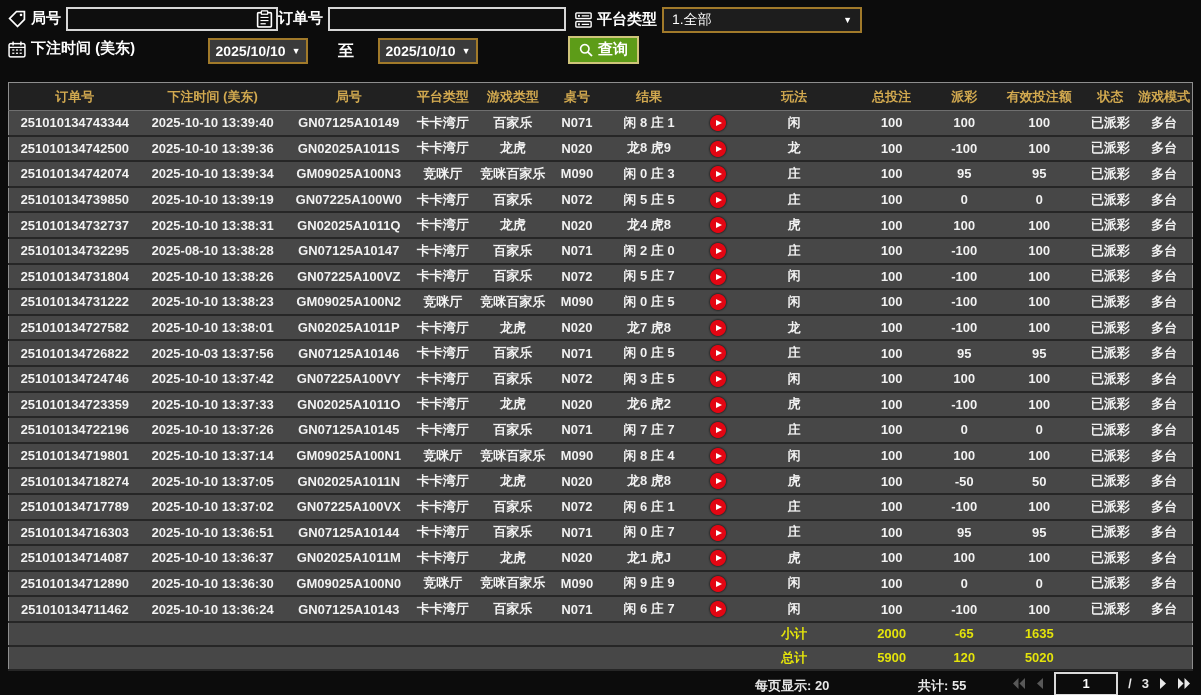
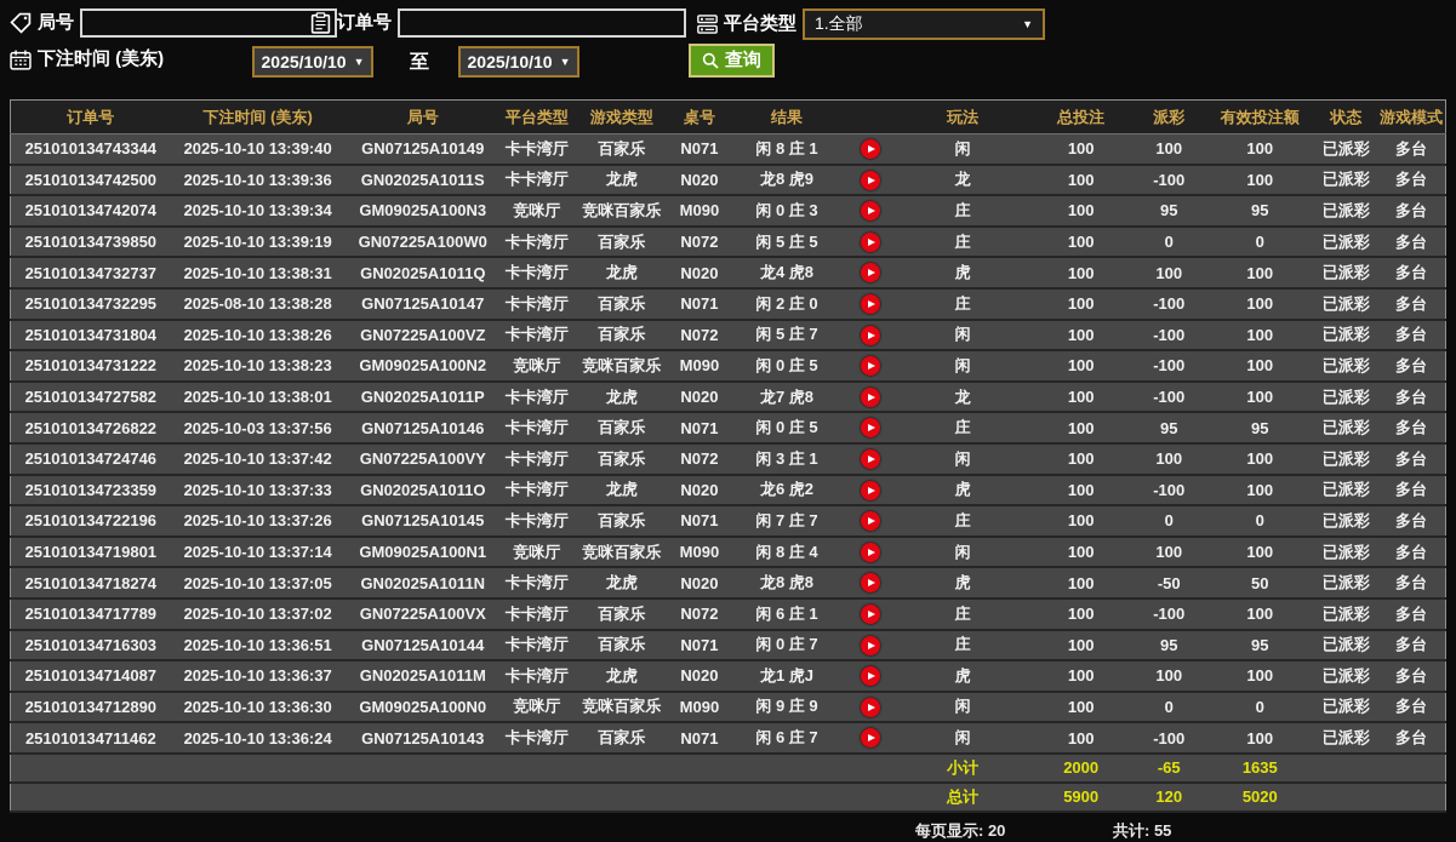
  局号
  订单号
  平台类型
  1.全部
  ▼
  下注时间 (美东)
  2025/10/10
  ▼
  至
  2025/10/10
  ▼
  查询
  订单号	下注时间 (美东)	局号	平台类型	游戏类型	桌号	结果		玩法	总投注	派彩	有效投注额	状态	游戏模式
  251010134743344	2025-10-10 13:39:40	GN07125A10149	卡卡湾厅	百家乐	N071	闲 8 庄 1		闲	100	100	100	已派彩	多台
  251010134742500	2025-10-10 13:39:36	GN02025A1011S	卡卡湾厅	龙虎	N020	龙8 虎9		龙	100	-100	100	已派彩	多台
  251010134742074	2025-10-10 13:39:34	GM09025A100N3	竞咪厅	竞咪百家乐	M090	闲 0 庄 3		庄	100	95	95	已派彩	多台
  251010134739850	2025-10-10 13:39:19	GN07225A100W0	卡卡湾厅	百家乐	N072	闲 5 庄 5		庄	100	0	0	已派彩	多台
  251010134732737	2025-10-10 13:38:31	GN02025A1011Q	卡卡湾厅	龙虎	N020	龙4 虎8		虎	100	100	100	已派彩	多台
  251010134732295	2025-08-10 13:38:28	GN07125A10147	卡卡湾厅	百家乐	N071	闲 2 庄 0		庄	100	-100	100	已派彩	多台
  251010134731804	2025-10-10 13:38:26	GN07225A100VZ	卡卡湾厅	百家乐	N072	闲 5 庄 7		闲	100	-100	100	已派彩	多台
  251010134731222	2025-10-10 13:38:23	GM09025A100N2	竞咪厅	竞咪百家乐	M090	闲 0 庄 5		闲	100	-100	100	已派彩	多台
  251010134727582	2025-10-10 13:38:01	GN02025A1011P	卡卡湾厅	龙虎	N020	龙7 虎8		龙	100	-100	100	已派彩	多台
  251010134726822	2025-10-03 13:37:56	GN07125A10146	卡卡湾厅	百家乐	N071	闲 0 庄 5		庄	100	95	95	已派彩	多台
- 251010134724746	2025-10-10 13:37:42	GN07225A100VY	卡卡湾厅	百家乐	N072	闲 3 庄 5		闲	100	100	100	已派彩	多台
+ 251010134724746	2025-10-10 13:37:42	GN07225A100VY	卡卡湾厅	百家乐	N072	闲 3 庄 1		闲	100	100	100	已派彩	多台
  251010134723359	2025-10-10 13:37:33	GN02025A1011O	卡卡湾厅	龙虎	N020	龙6 虎2		虎	100	-100	100	已派彩	多台
  251010134722196	2025-10-10 13:37:26	GN07125A10145	卡卡湾厅	百家乐	N071	闲 7 庄 7		庄	100	0	0	已派彩	多台
  251010134719801	2025-10-10 13:37:14	GM09025A100N1	竞咪厅	竞咪百家乐	M090	闲 8 庄 4		闲	100	100	100	已派彩	多台
  251010134718274	2025-10-10 13:37:05	GN02025A1011N	卡卡湾厅	龙虎	N020	龙8 虎8		虎	100	-50	50	已派彩	多台
  251010134717789	2025-10-10 13:37:02	GN07225A100VX	卡卡湾厅	百家乐	N072	闲 6 庄 1		庄	100	-100	100	已派彩	多台
  251010134716303	2025-10-10 13:36:51	GN07125A10144	卡卡湾厅	百家乐	N071	闲 0 庄 7		庄	100	95	95	已派彩	多台
  251010134714087	2025-10-10 13:36:37	GN02025A1011M	卡卡湾厅	龙虎	N020	龙1 虎J		虎	100	100	100	已派彩	多台
  251010134712890	2025-10-10 13:36:30	GM09025A100N0	竞咪厅	竞咪百家乐	M090	闲 9 庄 9		闲	100	0	0	已派彩	多台
  251010134711462	2025-10-10 13:36:24	GN07125A10143	卡卡湾厅	百家乐	N071	闲 6 庄 7		闲	100	-100	100	已派彩	多台
  								小计	2000	-65	1635
  								总计	5900	120	5020
  每页显示: 20
  共计: 55
- 1
- /
- 3
